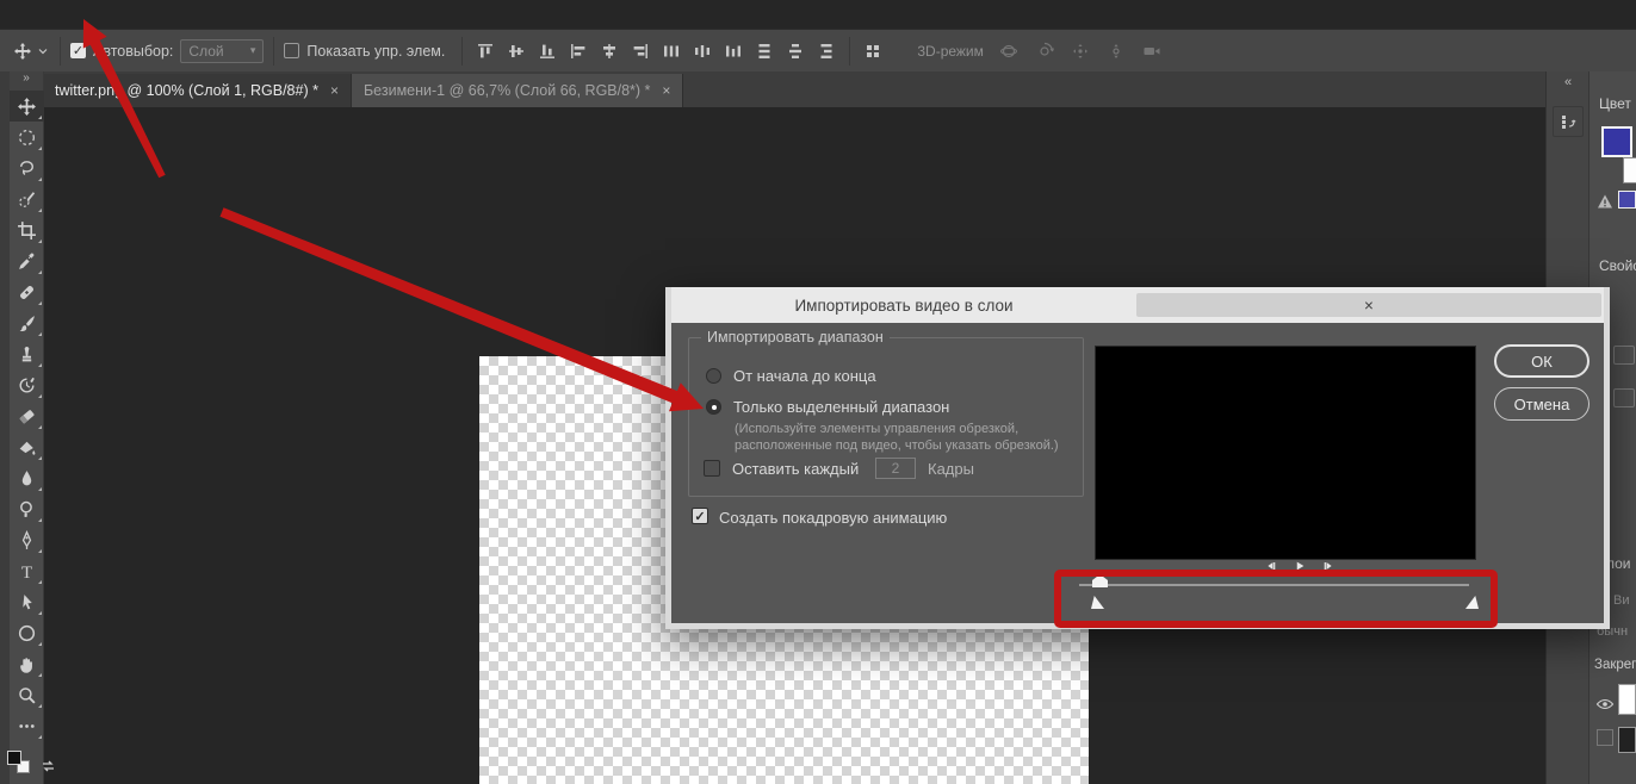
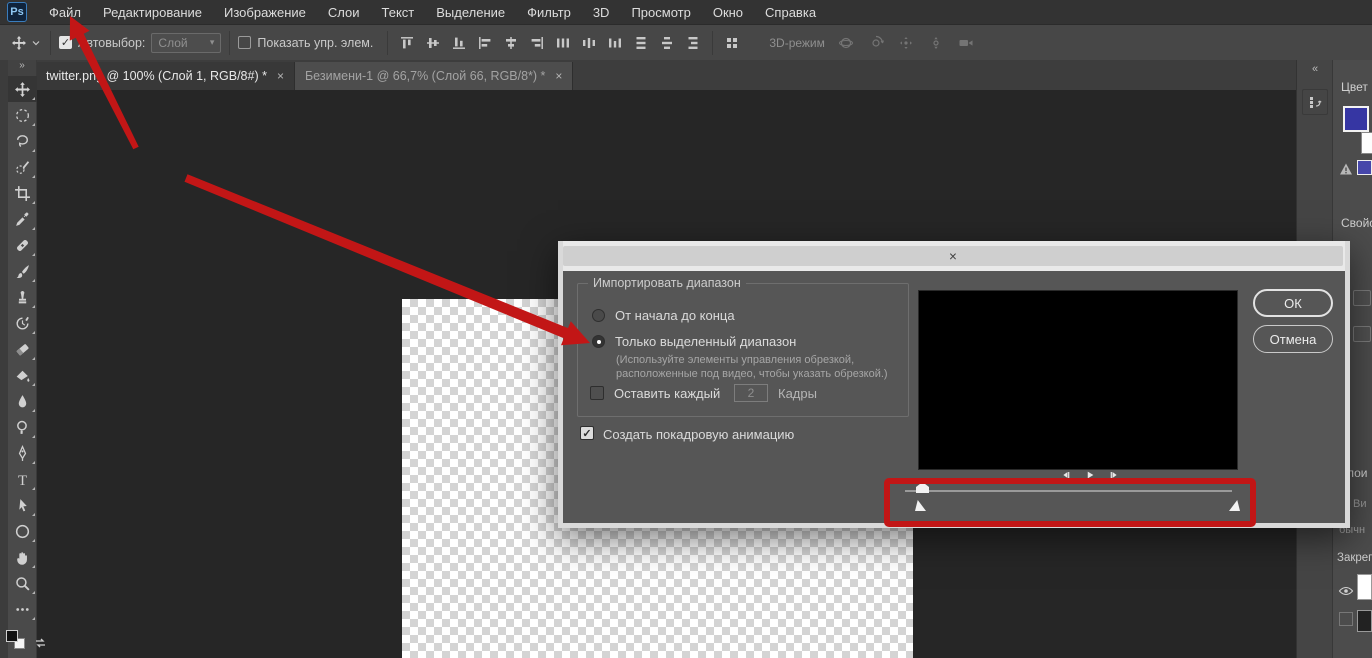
+ Ps
+ Файл
+ Редактирование
+ Изображение
+ Слои
+ Текст
+ Выделение
+ Фильтр
+ 3D
+ Просмотр
+ Окно
+ Справка
  ✓
  втовыбор:
  Слой
  ▾
  Показать упр. элем.
  3D-режим
  twitter.pn @ 100% (Слой 1, RGB/8#) *
  ×
  Безимени-1 @ 66,7% (Слой 66, RGB/8*) *
  ×
  »
  T
  «
  Цвет
  Свой
  лои
  Ви
  бычн
  Закреп
- Импортировать видео в слои
  ×
  Импортировать диапазон
  От начала до конца
  Только выделенный диапазон
  (Используйте элементы управления обрезкой,
  расположенные под видео, чтобы указать обрезкой.)
  Оставить каждый
  2
  Кадры
  ✓
  Создать покадровую анимацию
  ОК
  Отмена
